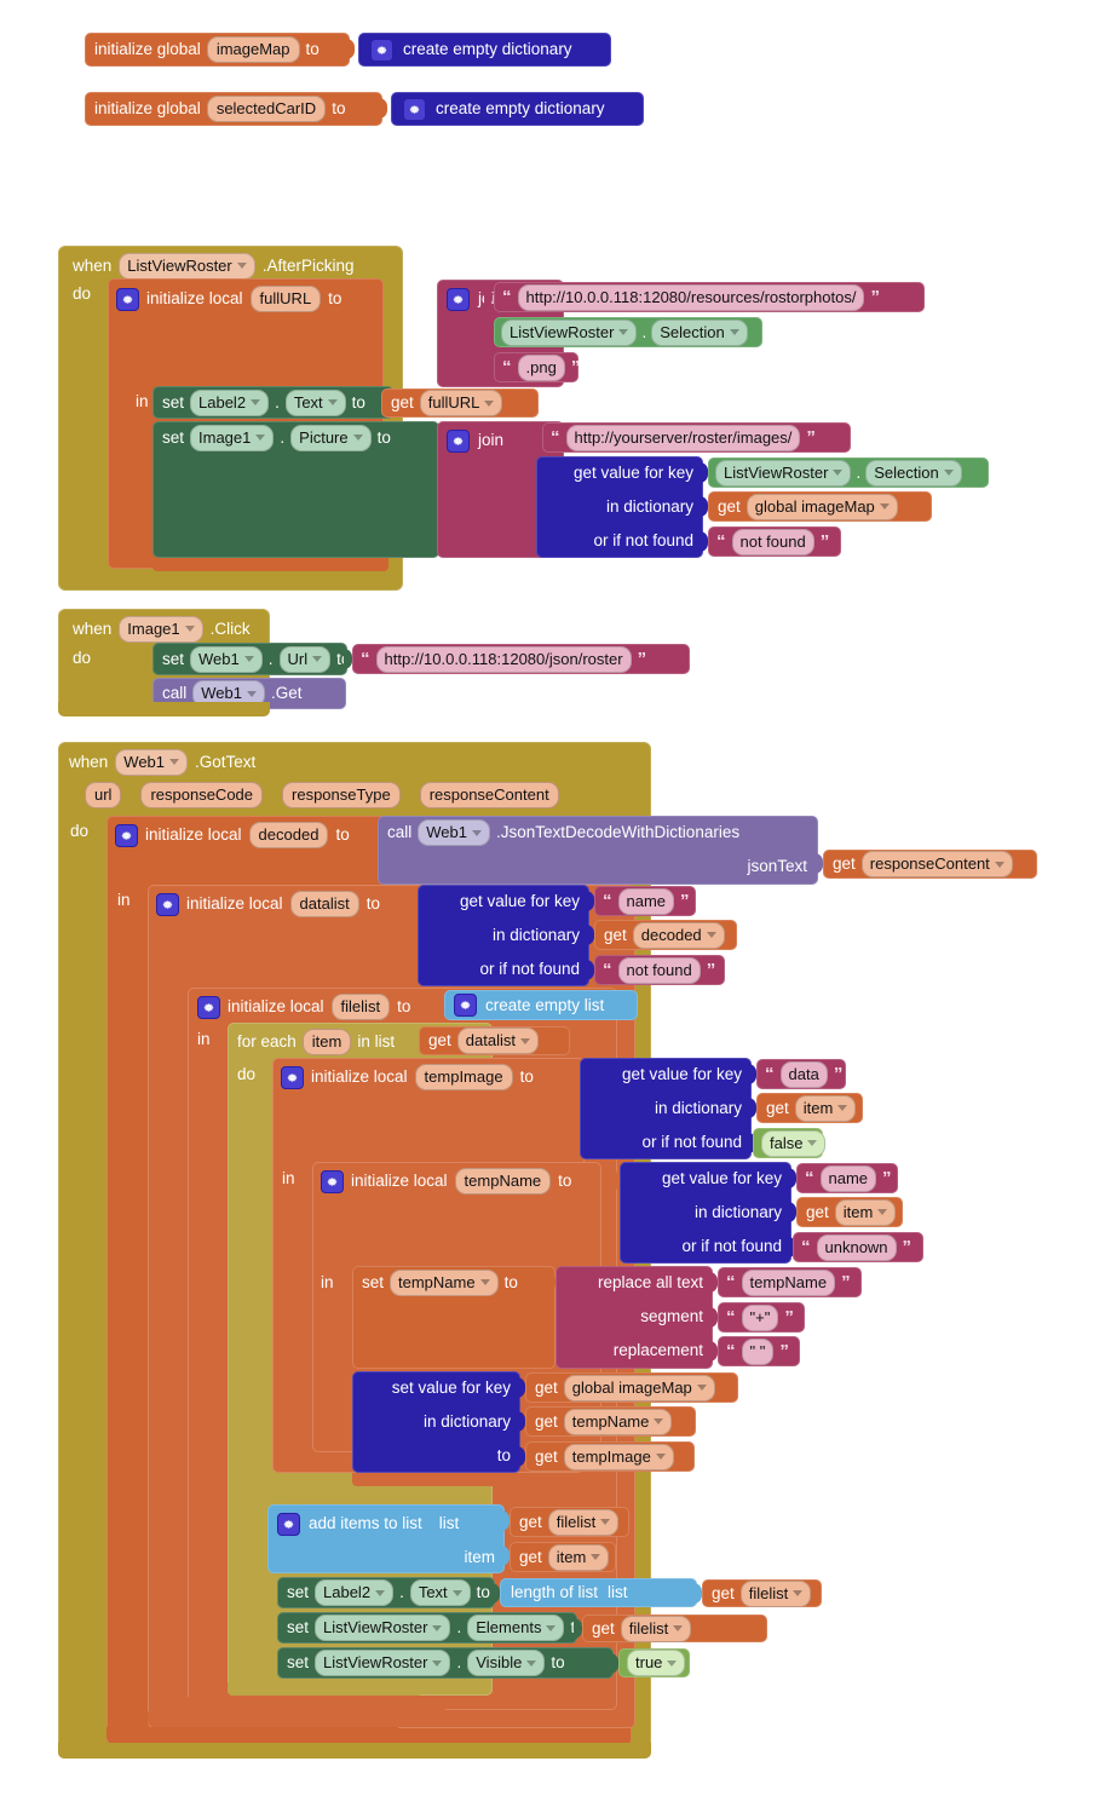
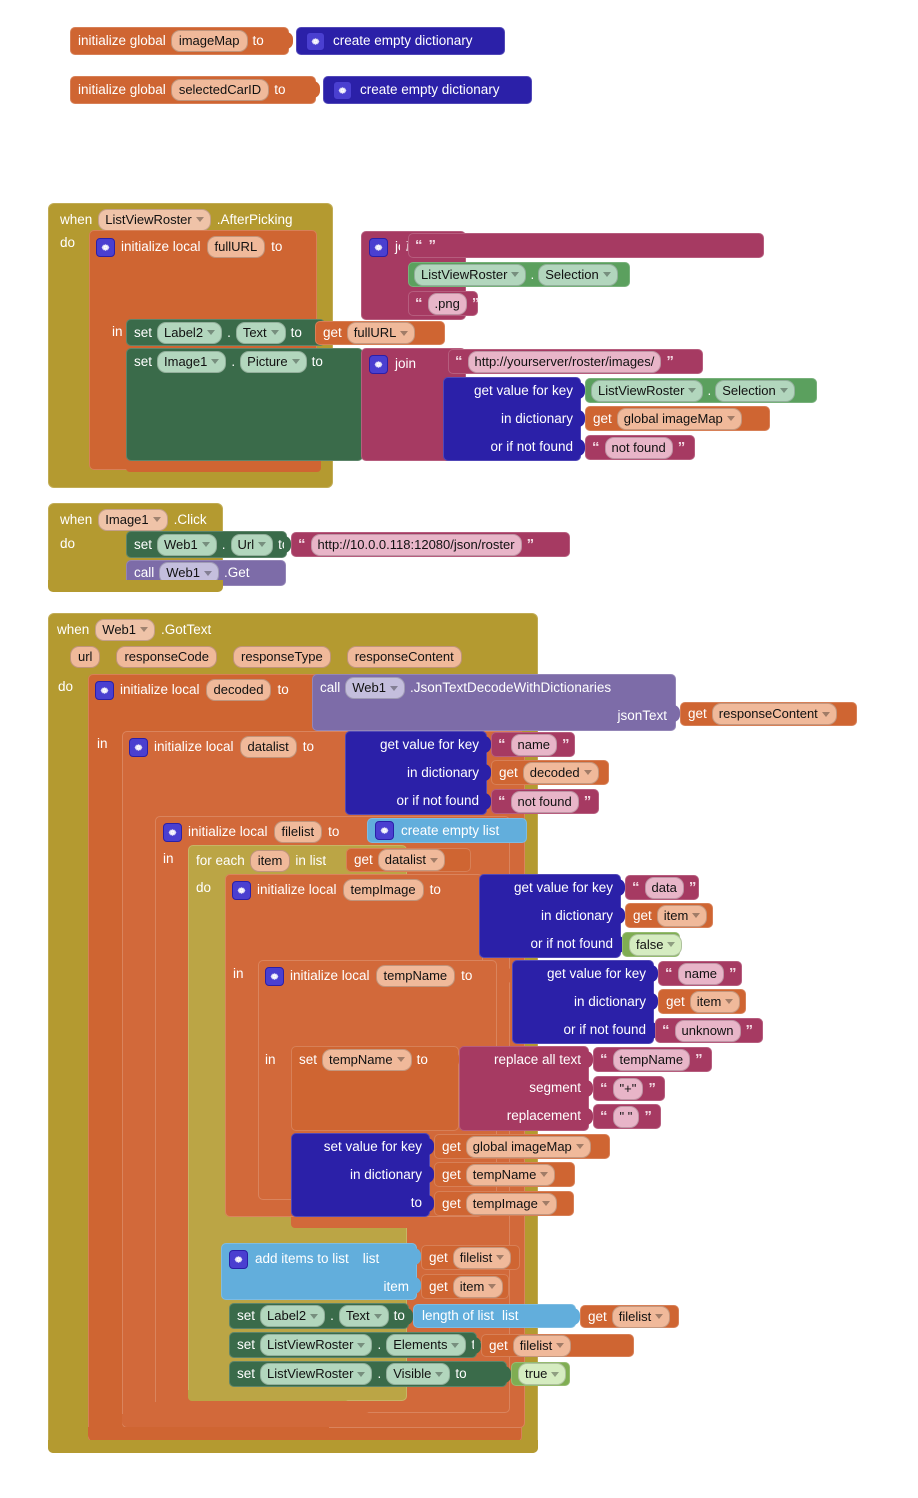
  initialize global
  imageMap
  to
  create empty dictionary
  initialize global
  selectedCarID
  to
  create empty dictionary
  when
  ListViewRoster
  .AfterPicking
  do
  initialize local
  fullURL
  to
  “
- http://10.0.0.118:12080/resources/rostorphotos/
  ”
  ListViewRoster
  .
  Selection
  “
  .png
  ”
  in
  set
  Label2
  .
  Text
  to
  get
  fullURL
  set
  Image1
  .
  Picture
  to
  join
  “
  http://yourserver/roster/images/
  ”
  get value for key
  in dictionary
  or if not found
  ListViewRoster
  .
  Selection
  get
  global imageMap
  “
  not found
  ”
  when
  Image1
  .Click
  do
  set
  Web1
  .
  Url
  “
  http://10.0.0.118:12080/json/roster
  ”
  call
  Web1
  .Get
  when
  Web1
  .GotText
  url
  responseCode
  responseType
  responseContent
  do
  initialize local
  decoded
  to
  call
  Web1
  .JsonTextDecodeWithDictionaries
  jsonText
  get
  responseContent
  in
  initialize local
  datalist
  to
  get value for key
  in dictionary
  or if not found
  “
  name
  ”
  get
  decoded
  “
  not found
  ”
  initialize local
  filelist
  to
  create empty list
  in
  for each
  item
  in list
  get
  datalist
  do
  initialize local
  tempImage
  to
  get value for key
  in dictionary
  or if not found
  “
  data
  ”
  get
  item
  false
  in
  initialize local
  tempName
  to
  get value for key
  in dictionary
  or if not found
  “
  name
  ”
  get
  item
  “
  unknown
  ”
  in
  set
  tempName
  to
  replace all text
  segment
  replacement
  “
  tempName
  ”
  “
  "+"
  ”
  “
  " "
  ”
  set value for key
  in dictionary
  to
  get
  global imageMap
  get
  tempName
  get
  tempImage
  add items to list
  list
  item
  get
  filelist
  get
  item
  set
  Label2
  .
  Text
  to
  length of list
  list
  get
  filelist
  set
  ListViewRoster
  .
  Elements
  get
  filelist
  set
  ListViewRoster
  .
  Visible
  to
  true
